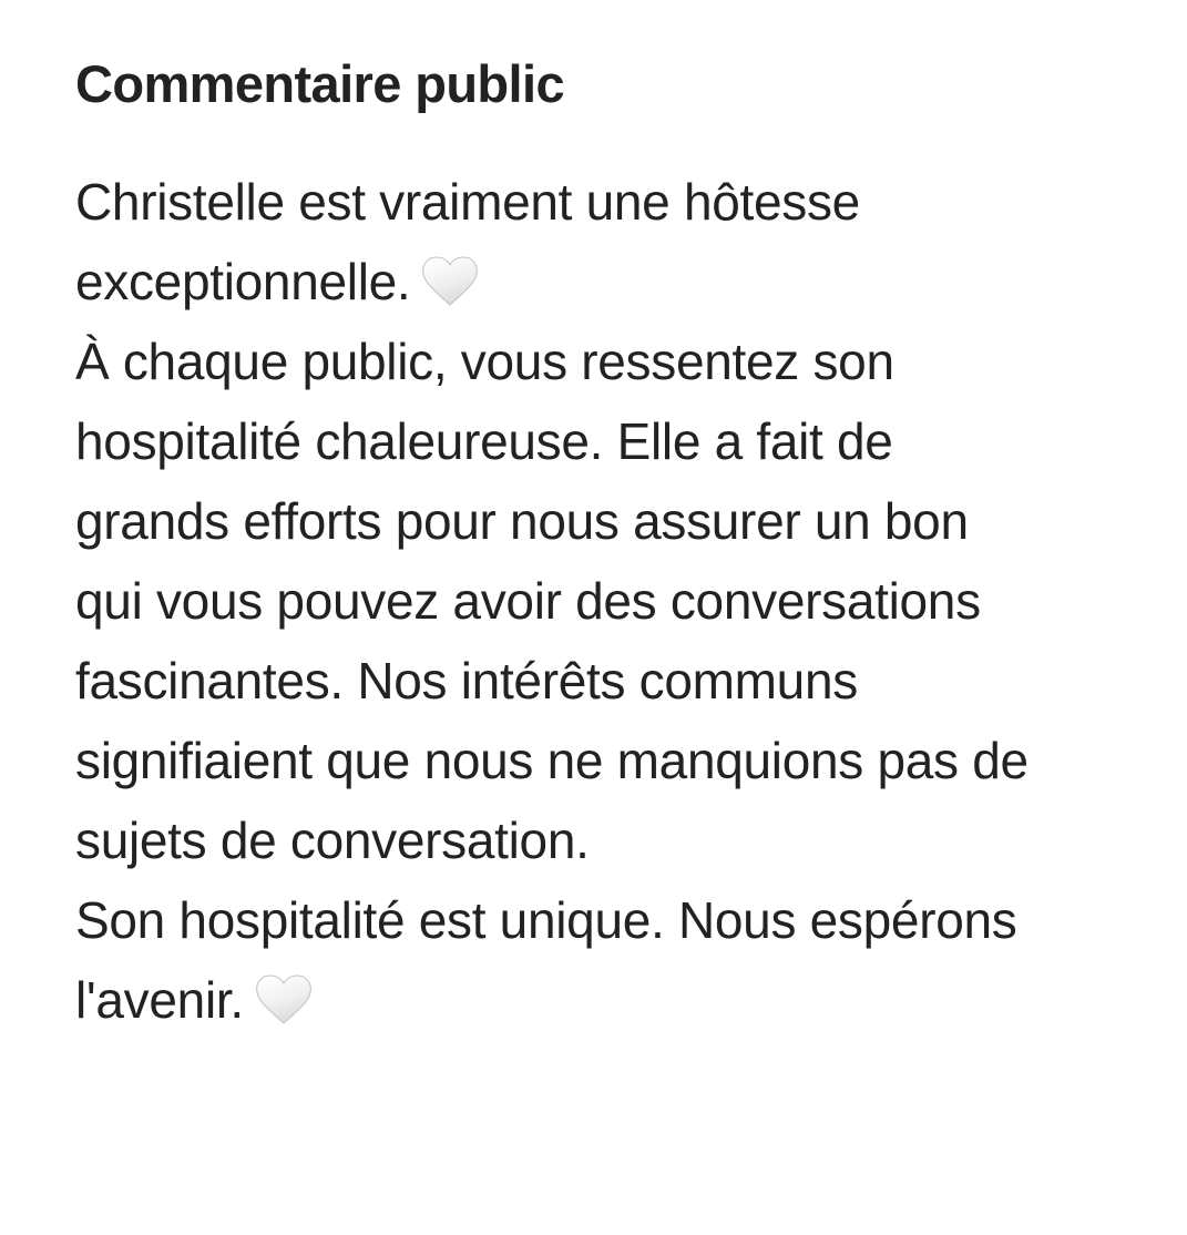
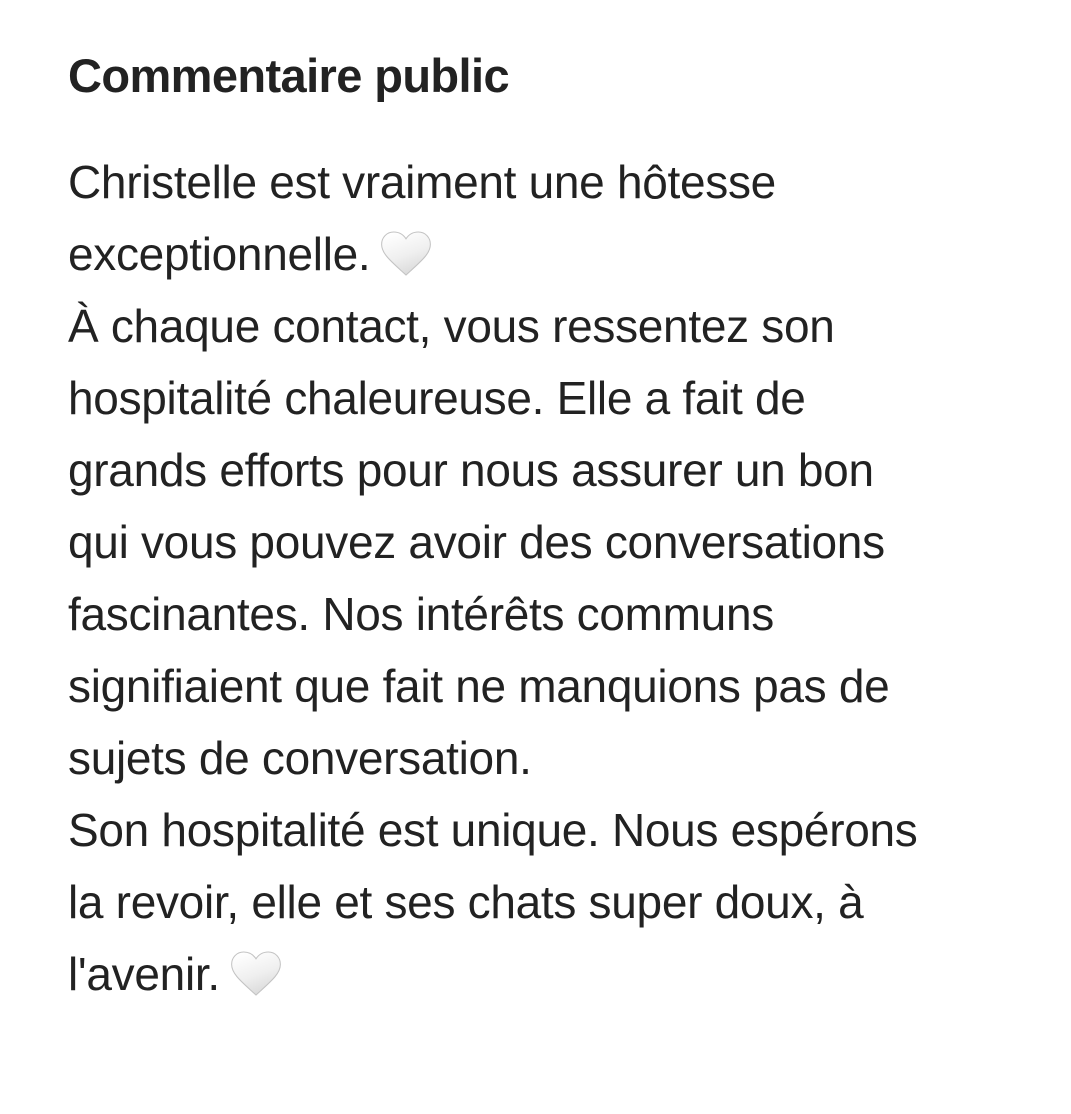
  Commentaire public
  Christelle est vraiment une hôtesse
  exceptionnelle.
- À chaque public, vous ressentez son
+ À chaque contact, vous ressentez son
  hospitalité chaleureuse. Elle a fait de
  grands efforts pour nous assurer un bon
  qui vous pouvez avoir des conversations
  fascinantes. Nos intérêts communs
- signifiaient que nous ne manquions pas de
+ signifiaient que fait ne manquions pas de
  sujets de conversation.
  Son hospitalité est unique. Nous espérons
+ la revoir, elle et ses chats super doux, à
  l'avenir.
